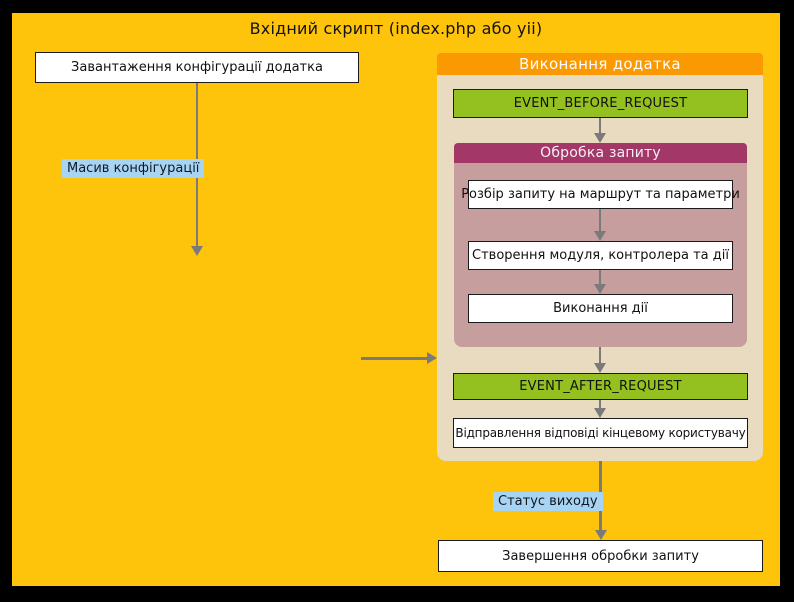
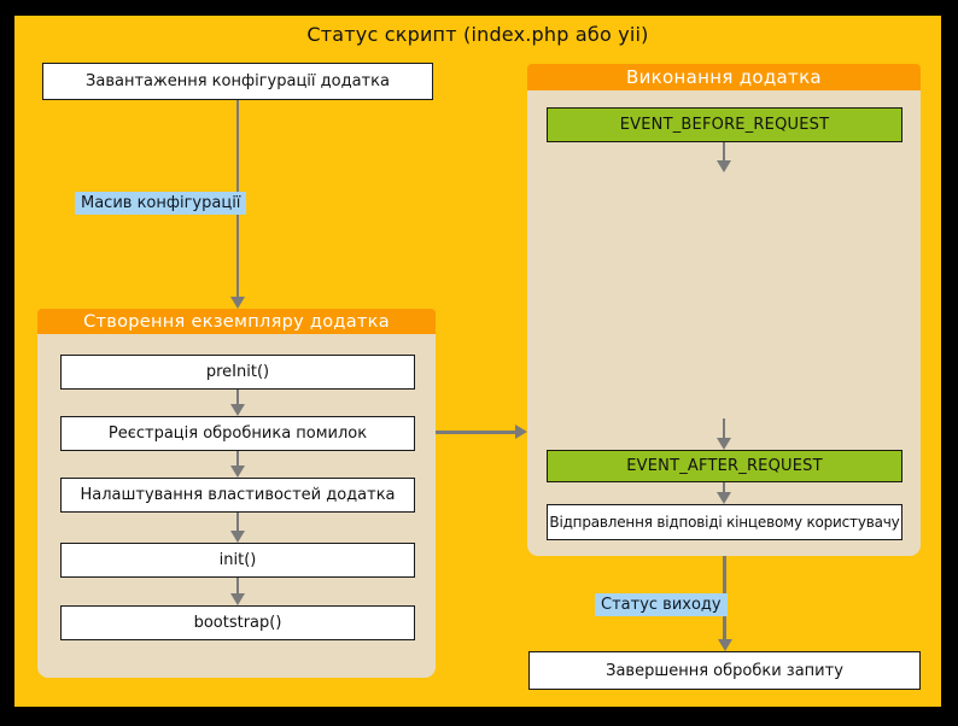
- Вхідний скрипт (index.php або yii)
+ Статус скрипт (index.php або yii)
  Завантаження конфігурації додатка
  Масив конфігурації
+ Створення екземпляру додатка
+ preInit()
+ Реєстрація обробника помилок
+ Налаштування властивостей додатка
+ init()
+ bootstrap()
  Виконання додатка
  EVENT_BEFORE_REQUEST
- Обробка запиту
- Розбір запиту на маршрут та параметри
- Створення модуля, контролера та дії
- Виконання дії
  EVENT_AFTER_REQUEST
  Відправлення відповіді кінцевому користувачу
  Статус виходу
  Завершення обробки запиту
